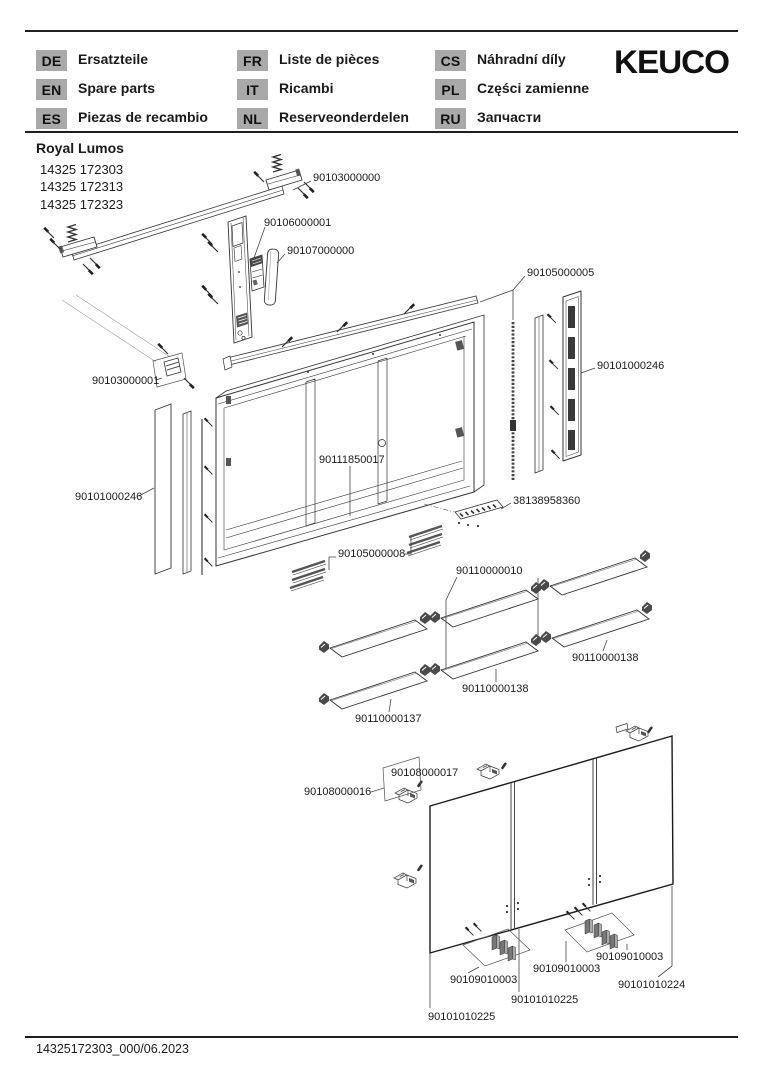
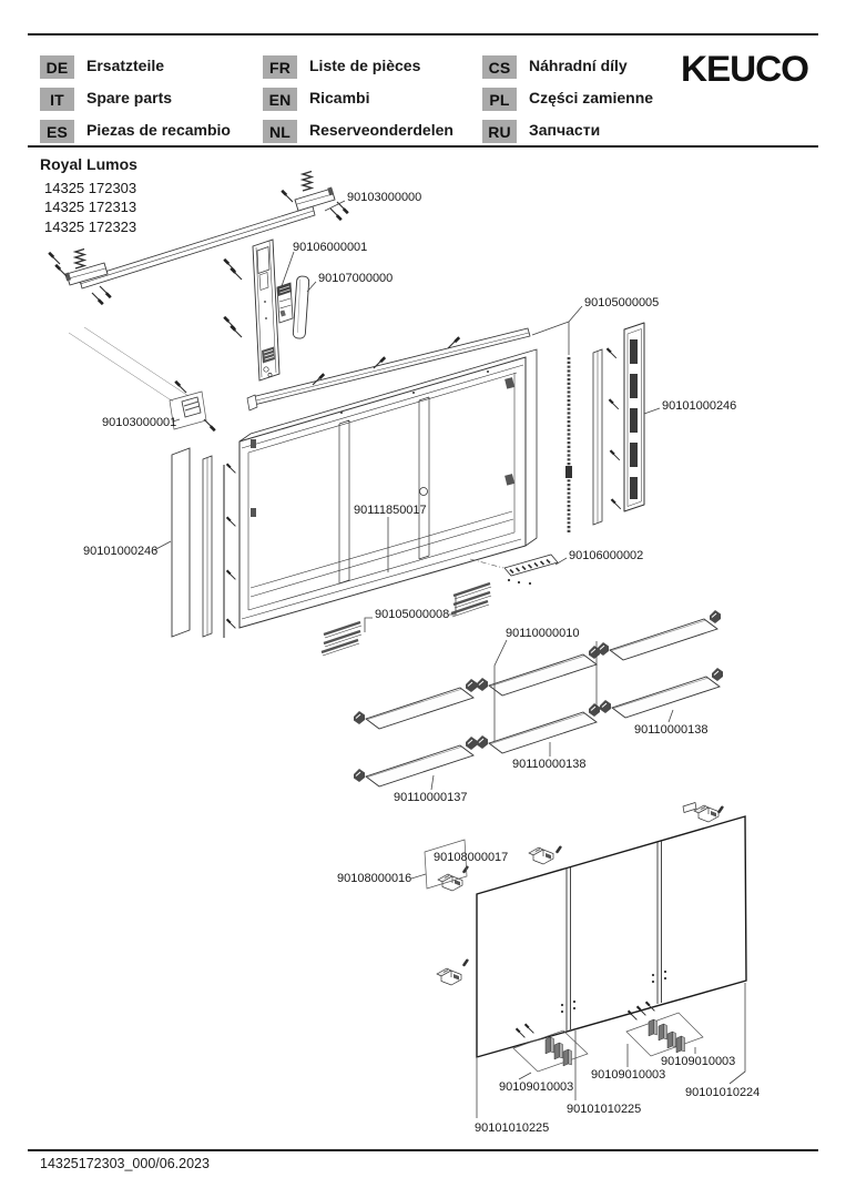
  DE
  Ersatzteile
- EN
+ IT
  Spare parts
  ES
  Piezas de recambio
  FR
  Liste de pièces
- IT
+ EN
  Ricambi
  NL
  Reserveonderdelen
  CS
  Náhradní díly
  PL
  Części zamienne
  RU
  Запчасти
  KEUCO
  Royal Lumos
  14325 172303
  14325 172313
  14325 172323
  90103000000
  90106000001
  90107000000
  90105000005
  90101000246
  90103000001
  90111850017
  90101000246
- 38138958360
+ 90106000002
  90105000008
  90110000010
  90110000138
  90110000138
  90110000137
  90108000017
  90108000016
  90109010003
  90109010003
  90109010003
  90101010224
  90101010225
  90101010225
  14325172303_000/06.2023
